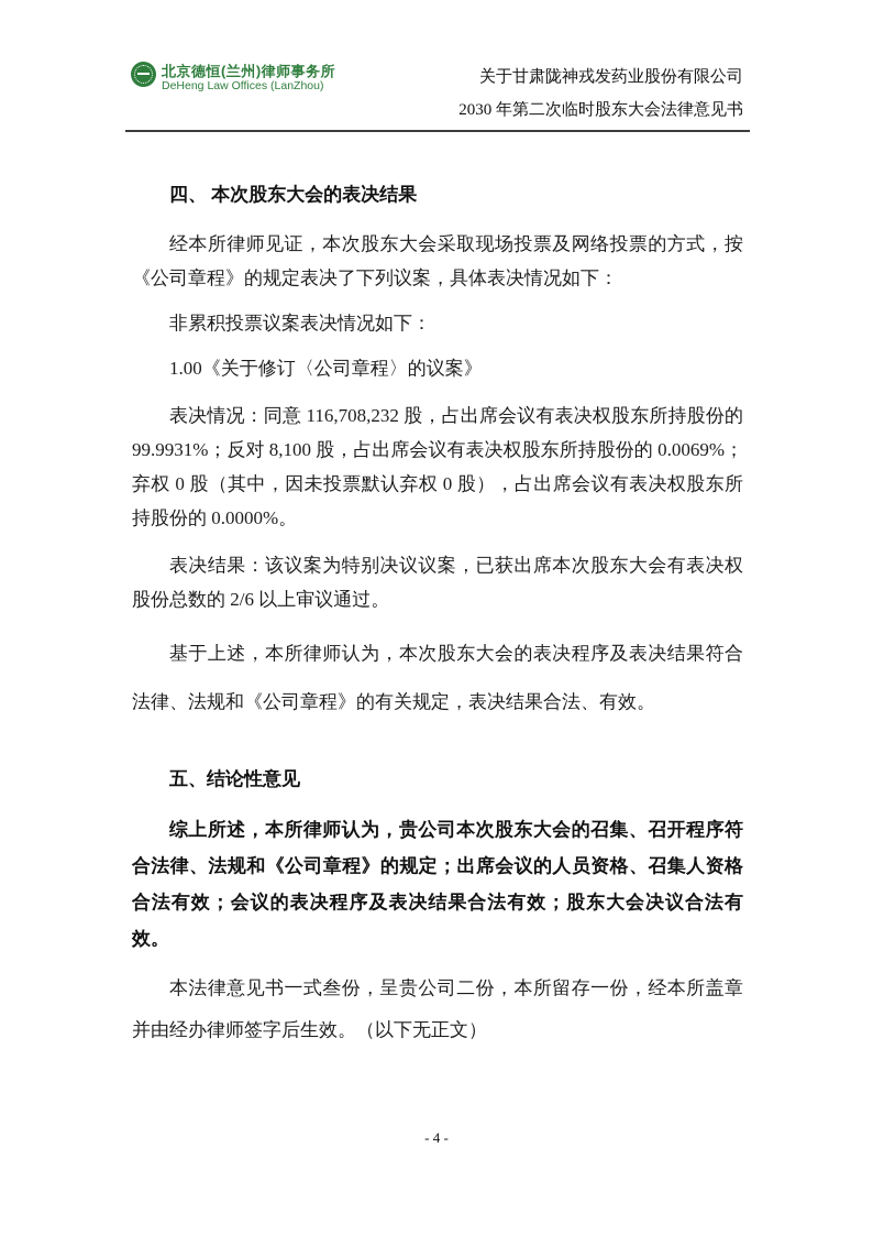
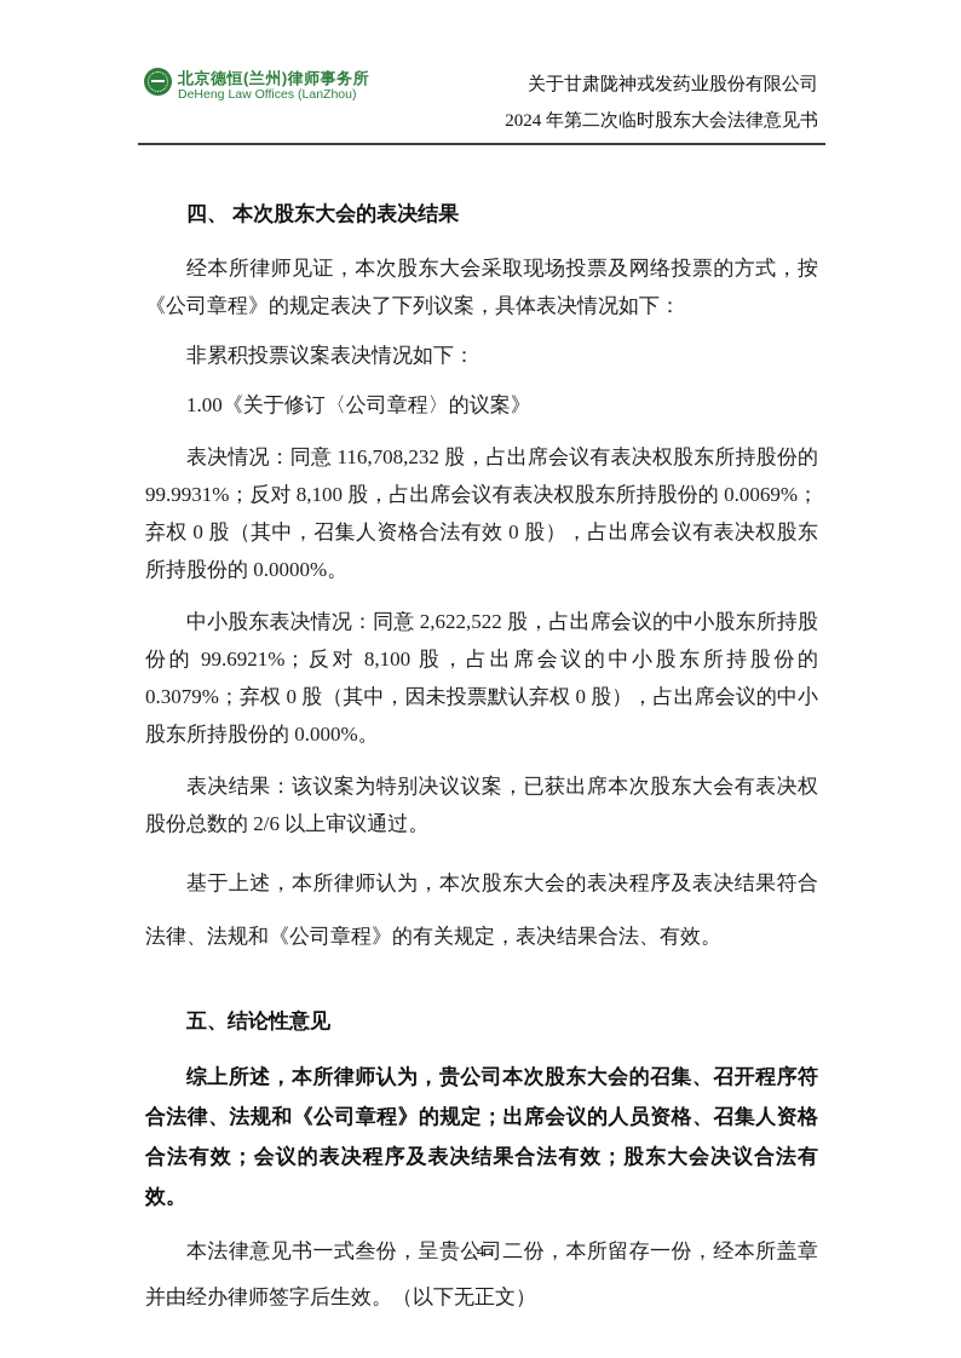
  北京德恒(兰州)律师事务所
  DeHeng Law Offices (LanZhou)
  关于甘肃陇神戎发药业股份有限公司
- 2030 年第二次临时股东大会法律意见书
+ 2024 年第二次临时股东大会法律意见书
  四、 本次股东大会的表决结果
  经本所律师见证，本次股东大会采取现场投票及网络投票的方式，按《公司章程》的规定表决了下列议案，具体表决情况如下：
  非累积投票议案表决情况如下：
  1.00《关于修订〈公司章程〉的议案》
- 表决情况：同意 116,708,232 股，占出席会议有表决权股东所持股份的 99.9931%；反对 8,100 股，占出席会议有表决权股东所持股份的 0.0069%；弃权 0 股（其中，因未投票默认弃权 0 股），占出席会议有表决权股东所持股份的 0.0000%。
+ 表决情况：同意 116,708,232 股，占出席会议有表决权股东所持股份的 99.9931%；反对 8,100 股，占出席会议有表决权股东所持股份的 0.0069%；弃权 0 股（其中，召集人资格合法有效 0 股），占出席会议有表决权股东所持股份的 0.0000%。
+ 中小股东表决情况：同意 2,622,522 股，占出席会议的中小股东所持股份的 99.6921%；反对 8,100 股，占出席会议的中小股东所持股份的 0.3079%；弃权 0 股（其中，因未投票默认弃权 0 股），占出席会议的中小股东所持股份的 0.000%。
  表决结果：该议案为特别决议议案，已获出席本次股东大会有表决权股份总数的 2/6 以上审议通过。
  基于上述，本所律师认为，本次股东大会的表决程序及表决结果符合法律、法规和《公司章程》的有关规定，表决结果合法、有效。
  五、结论性意见
  综上所述，本所律师认为，贵公司本次股东大会的召集、召开程序符合法律、法规和《公司章程》的规定；出席会议的人员资格、召集人资格合法有效；会议的表决程序及表决结果合法有效；股东大会决议合法有效。
  本法律意见书一式叁份，呈贵公司二份，本所留存一份，经本所盖章并由经办律师签字后生效。（以下无正文）
  - 4 -
